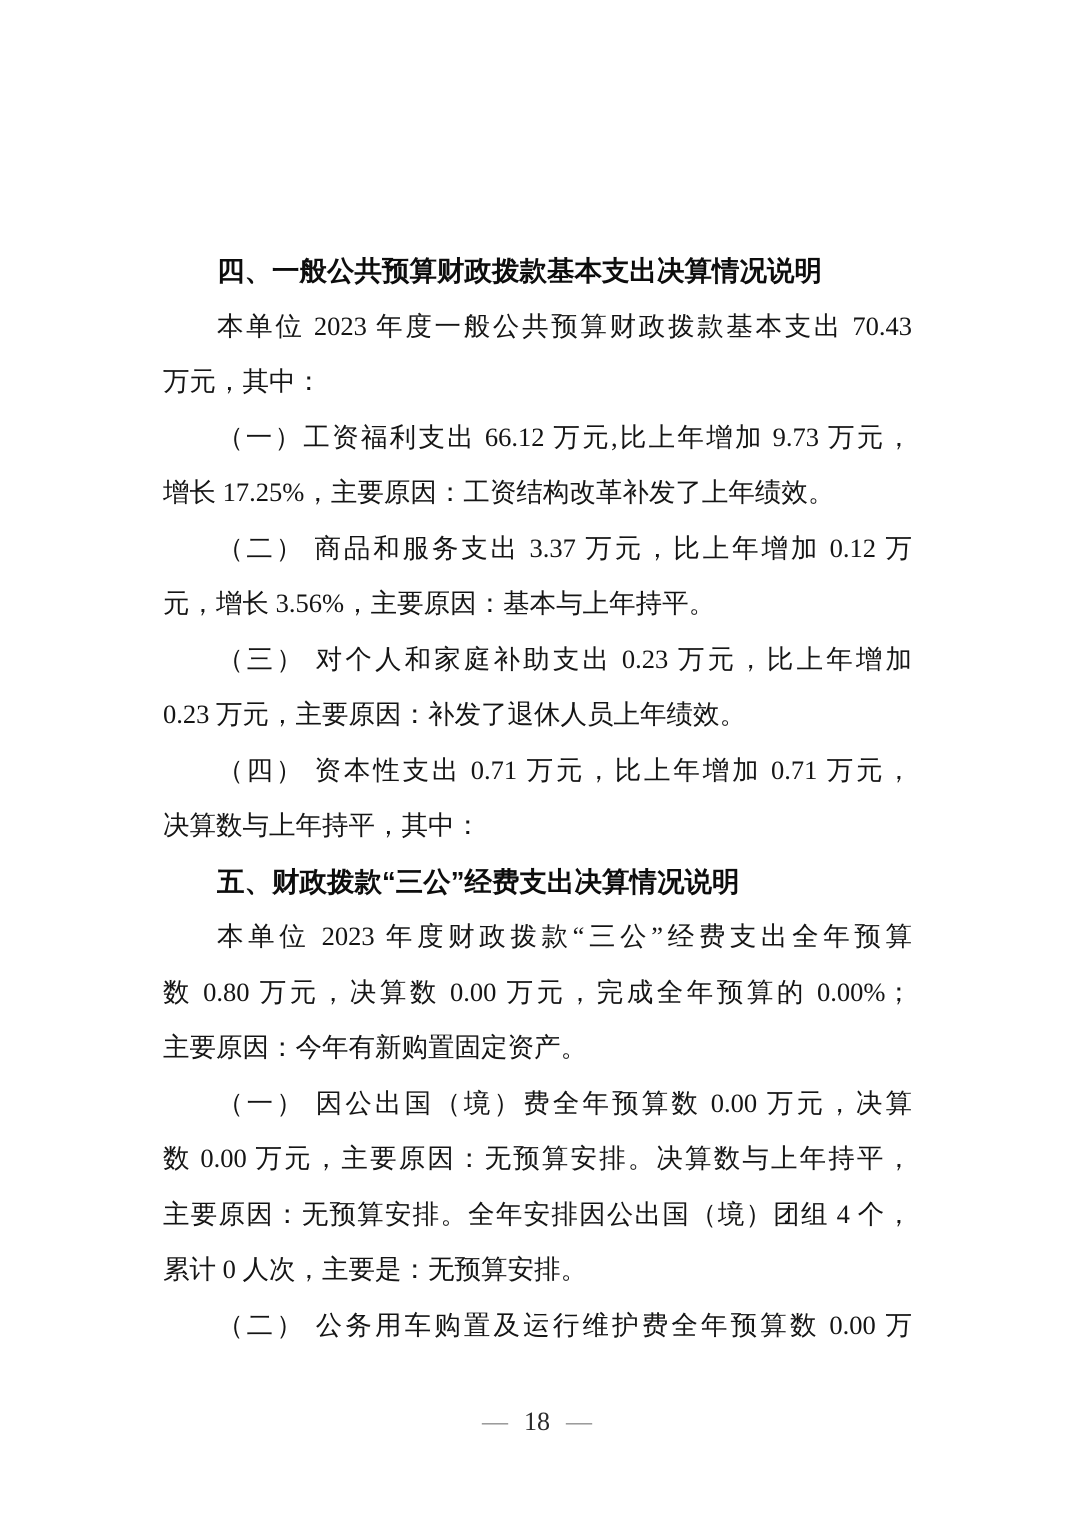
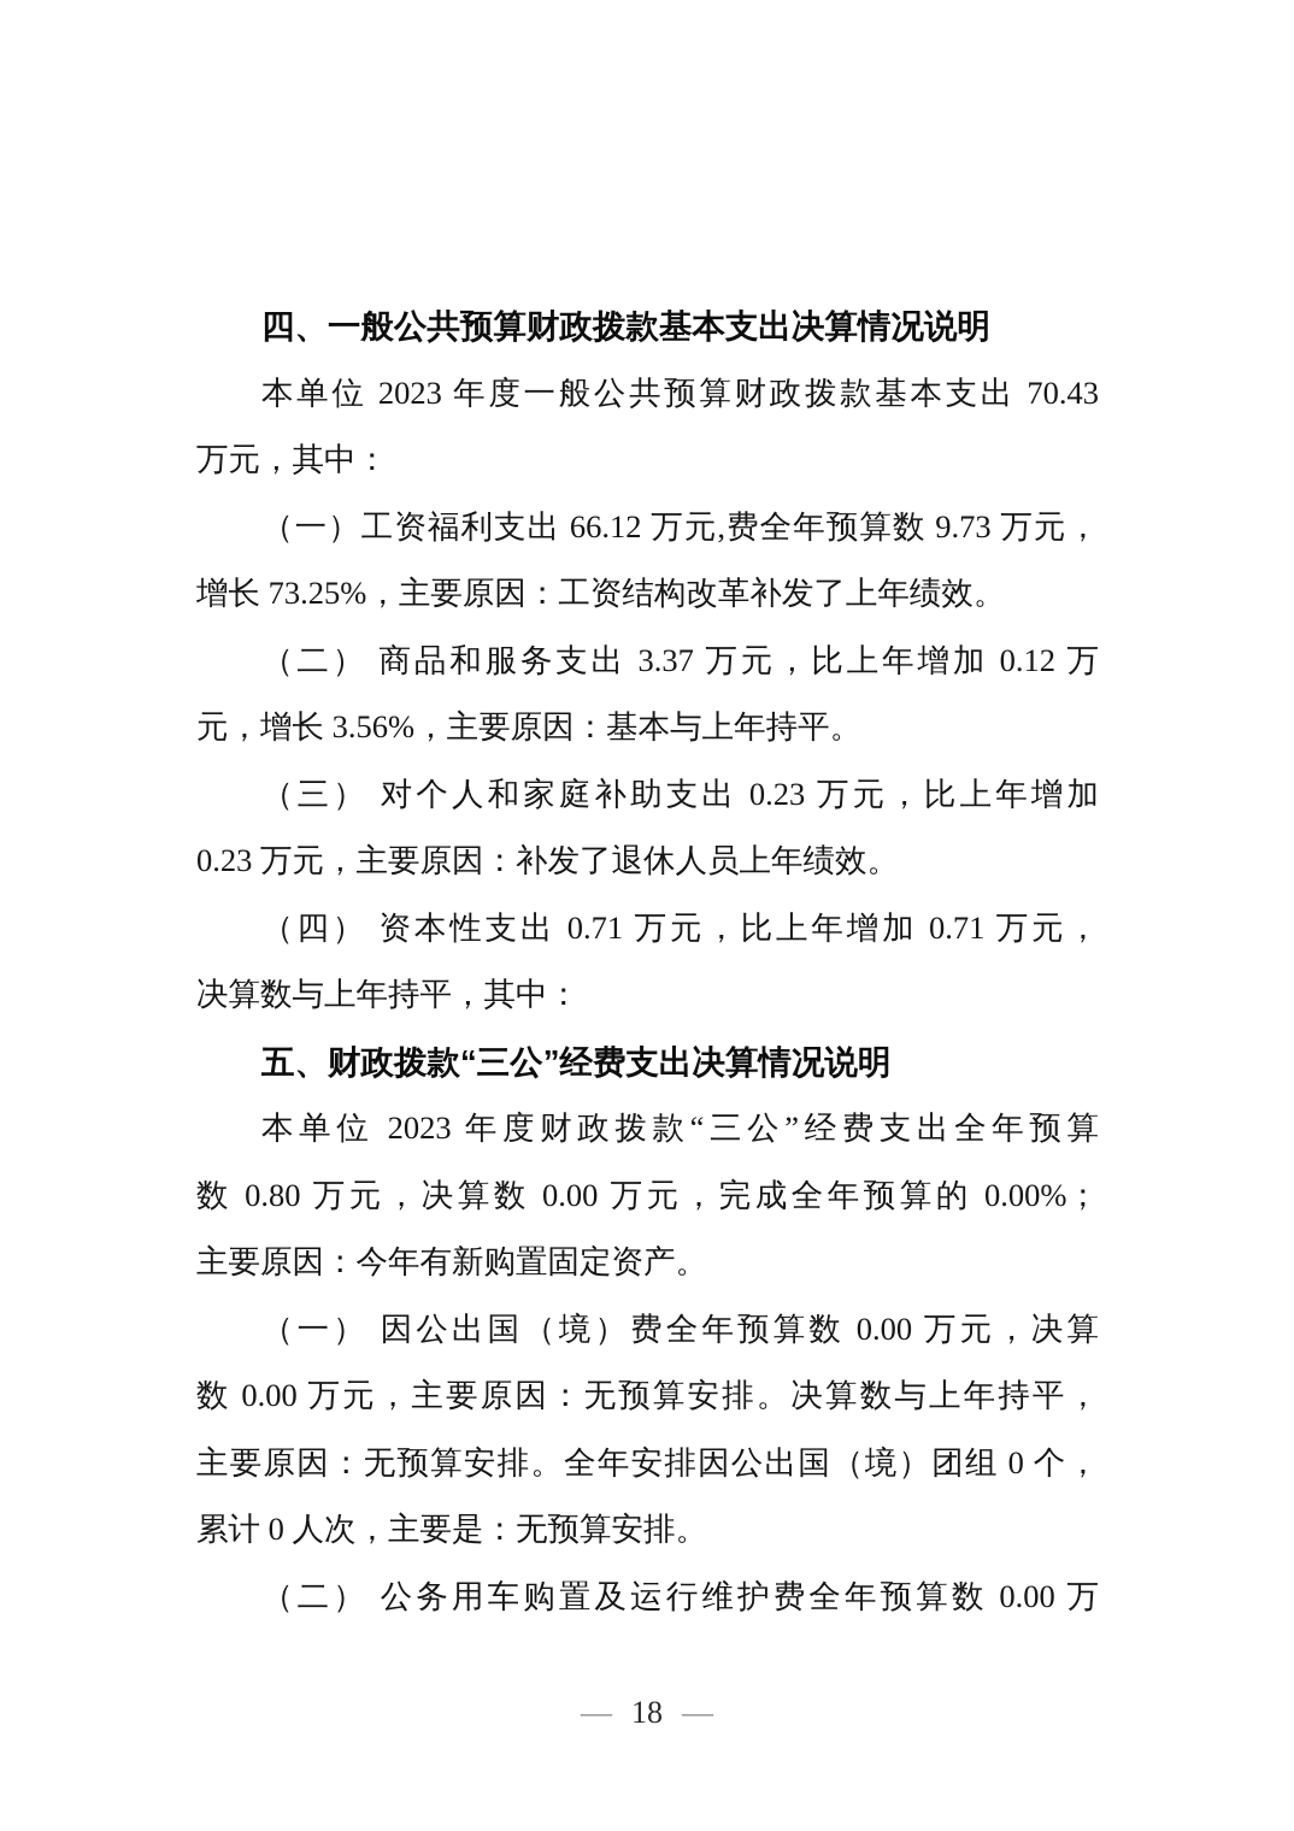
  四、一般公共预算财政拨款基本支出决算情况说明
  本单位 2023 年度一般公共预算财政拨款基本支出 70.43
  万元，其中：
- （一）工资福利支出 66.12 万元,比上年增加 9.73 万元，
+ （一）工资福利支出 66.12 万元,费全年预算数 9.73 万元，
- 增长 17.25%，主要原因：工资结构改革补发了上年绩效。
+ 增长 73.25%，主要原因：工资结构改革补发了上年绩效。
  （二） 商品和服务支出 3.37 万元，比上年增加 0.12 万
  元，增长 3.56%，主要原因：基本与上年持平。
  （三） 对个人和家庭补助支出 0.23 万元，比上年增加
  0.23 万元，主要原因：补发了退休人员上年绩效。
  （四） 资本性支出 0.71 万元，比上年增加 0.71 万元，
  决算数与上年持平，其中：
  五、财政拨款“三公”经费支出决算情况说明
  本单位 2023 年度财政拨款“三公”经费支出全年预算
  数 0.80 万元，决算数 0.00 万元，完成全年预算的 0.00%；
  主要原因：今年有新购置固定资产。
  （一） 因公出国（境）费全年预算数 0.00 万元，决算
  数 0.00 万元，主要原因：无预算安排。决算数与上年持平，
- 主要原因：无预算安排。全年安排因公出国（境）团组 4 个，
+ 主要原因：无预算安排。全年安排因公出国（境）团组 0 个，
  累计 0 人次，主要是：无预算安排。
  （二） 公务用车购置及运行维护费全年预算数 0.00 万
  — 18 —
